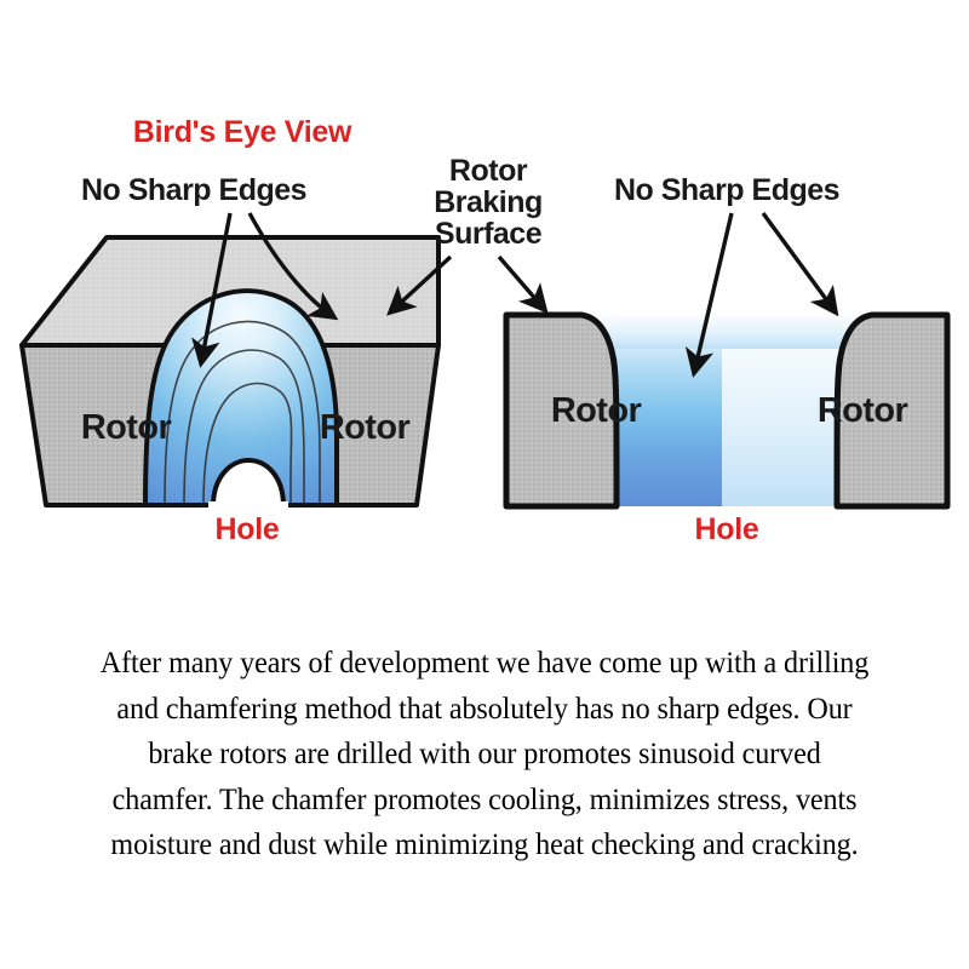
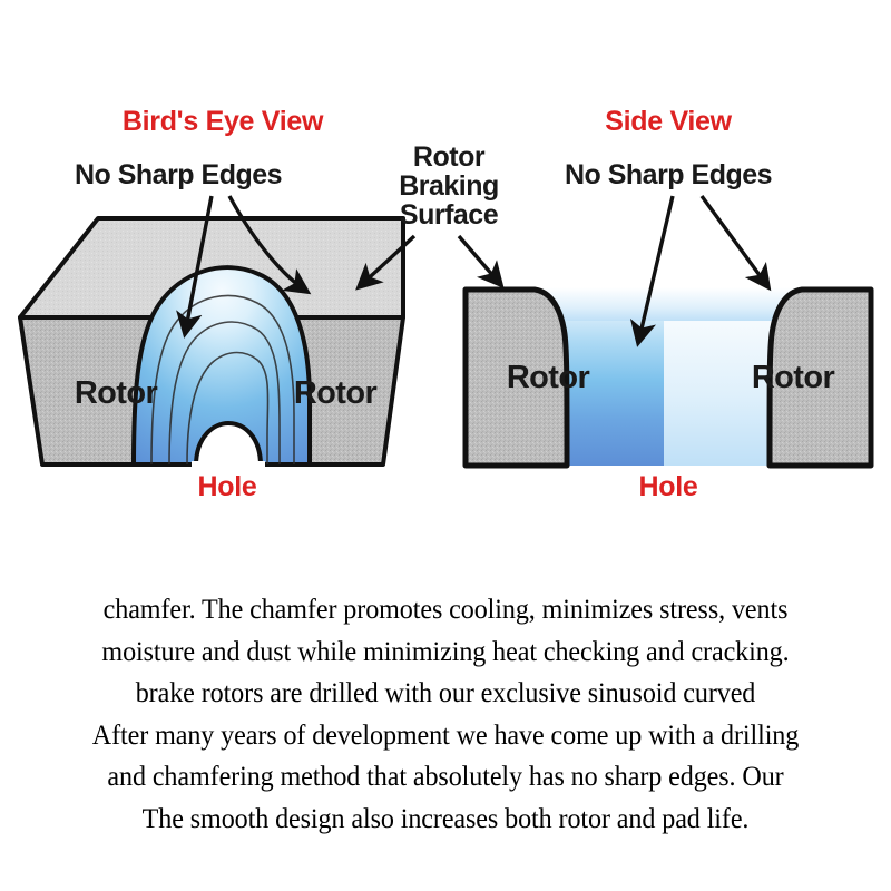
  Bird's Eye View
  No Sharp Edges
  Rotor
  Braking
  Surface
  Rotor
  Rotor
  Hole
+ Side View
  No Sharp Edges
  Rotor
  Rotor
  Hole
- After many years of development we have come up with a drilling
+ chamfer. The chamfer promotes cooling, minimizes stress, vents
- and chamfering method that absolutely has no sharp edges. Our
+ moisture and dust while minimizing heat checking and cracking.
- brake rotors are drilled with our promotes sinusoid curved
+ brake rotors are drilled with our exclusive sinusoid curved
- chamfer. The chamfer promotes cooling, minimizes stress, vents
+ After many years of development we have come up with a drilling
- moisture and dust while minimizing heat checking and cracking.
+ and chamfering method that absolutely has no sharp edges. Our
+ The smooth design also increases both rotor and pad life.
